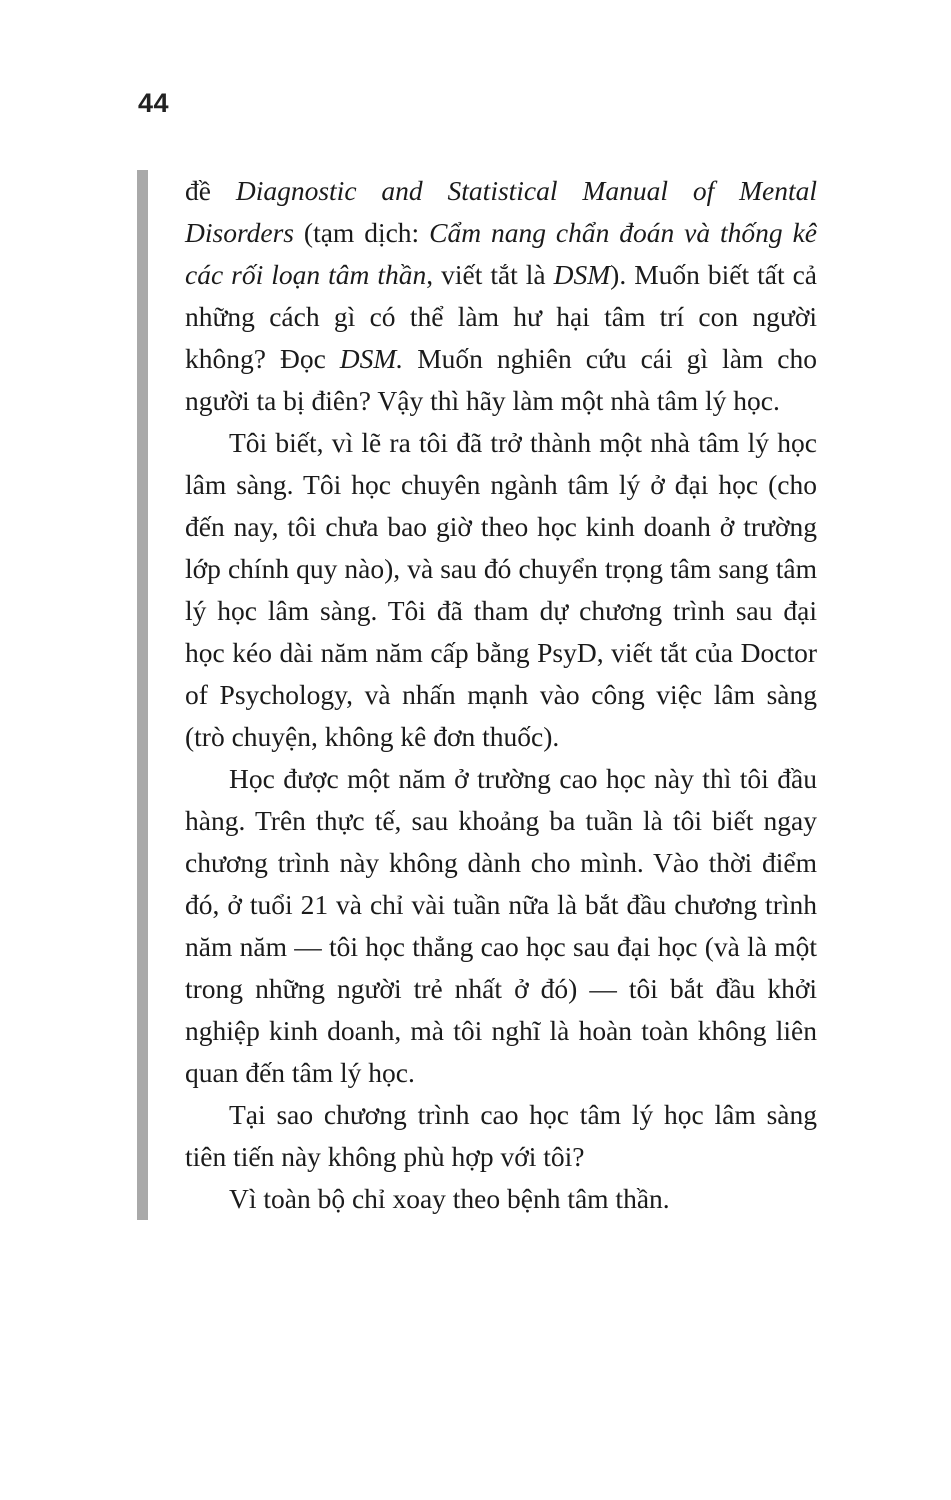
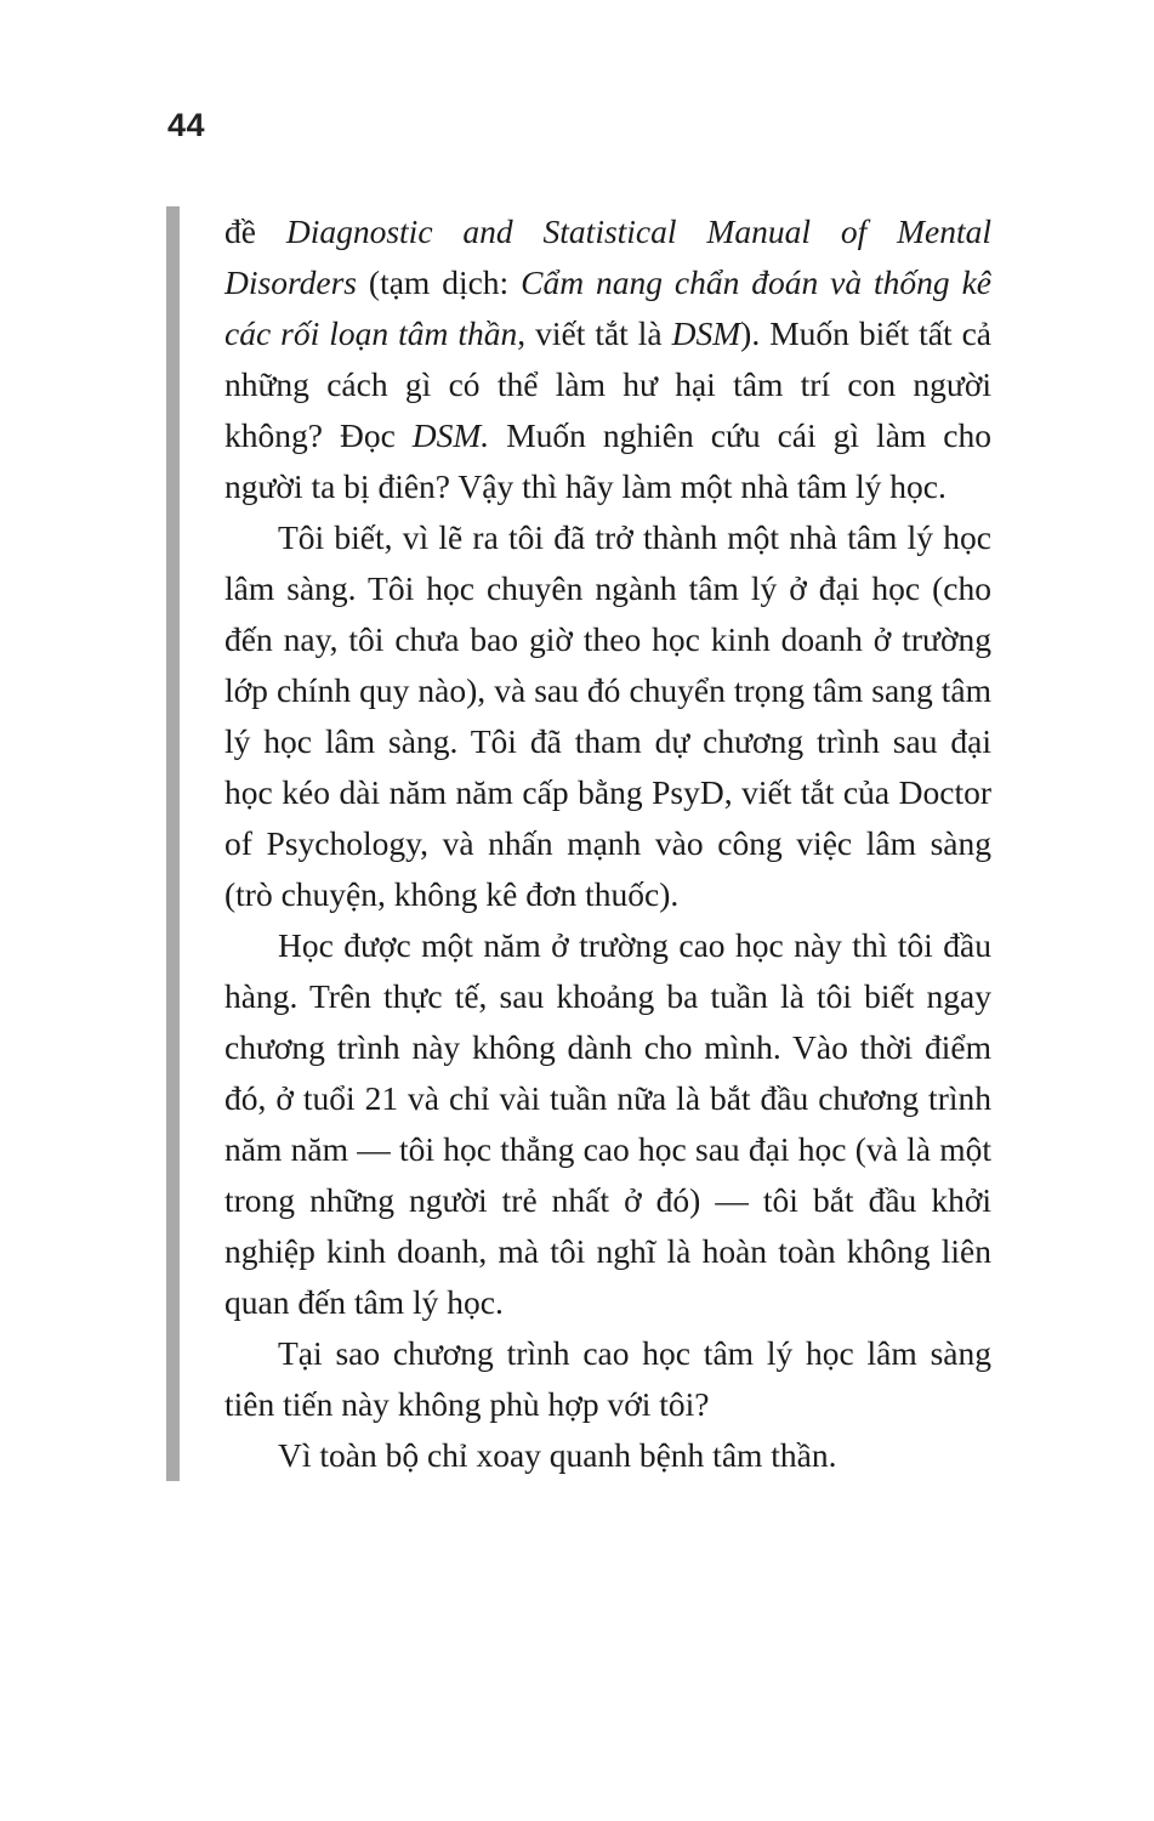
  44
  đề Diagnostic and Statistical Manual of Mental Disorders (tạm dịch: Cẩm nang chẩn đoán và thống kê các rối loạn tâm thần, viết tắt là DSM). Muốn biết tất cả những cách gì có thể làm hư hại tâm trí con người không? Đọc DSM. Muốn nghiên cứu cái gì làm cho người ta bị điên? Vậy thì hãy làm một nhà tâm lý học.
  Tôi biết, vì lẽ ra tôi đã trở thành một nhà tâm lý học lâm sàng. Tôi học chuyên ngành tâm lý ở đại học (cho đến nay, tôi chưa bao giờ theo học kinh doanh ở trường lớp chính quy nào), và sau đó chuyển trọng tâm sang tâm lý học lâm sàng. Tôi đã tham dự chương trình sau đại học kéo dài năm năm cấp bằng PsyD, viết tắt của Doctor of Psychology, và nhấn mạnh vào công việc lâm sàng (trò chuyện, không kê đơn thuốc).
  Học được một năm ở trường cao học này thì tôi đầu hàng. Trên thực tế, sau khoảng ba tuần là tôi biết ngay chương trình này không dành cho mình. Vào thời điểm đó, ở tuổi 21 và chỉ vài tuần nữa là bắt đầu chương trình năm năm — tôi học thẳng cao học sau đại học (và là một trong những người trẻ nhất ở đó) — tôi bắt đầu khởi nghiệp kinh doanh, mà tôi nghĩ là hoàn toàn không liên quan đến tâm lý học.
  Tại sao chương trình cao học tâm lý học lâm sàng tiên tiến này không phù hợp với tôi?
- Vì toàn bộ chỉ xoay theo bệnh tâm thần.
+ Vì toàn bộ chỉ xoay quanh bệnh tâm thần.
